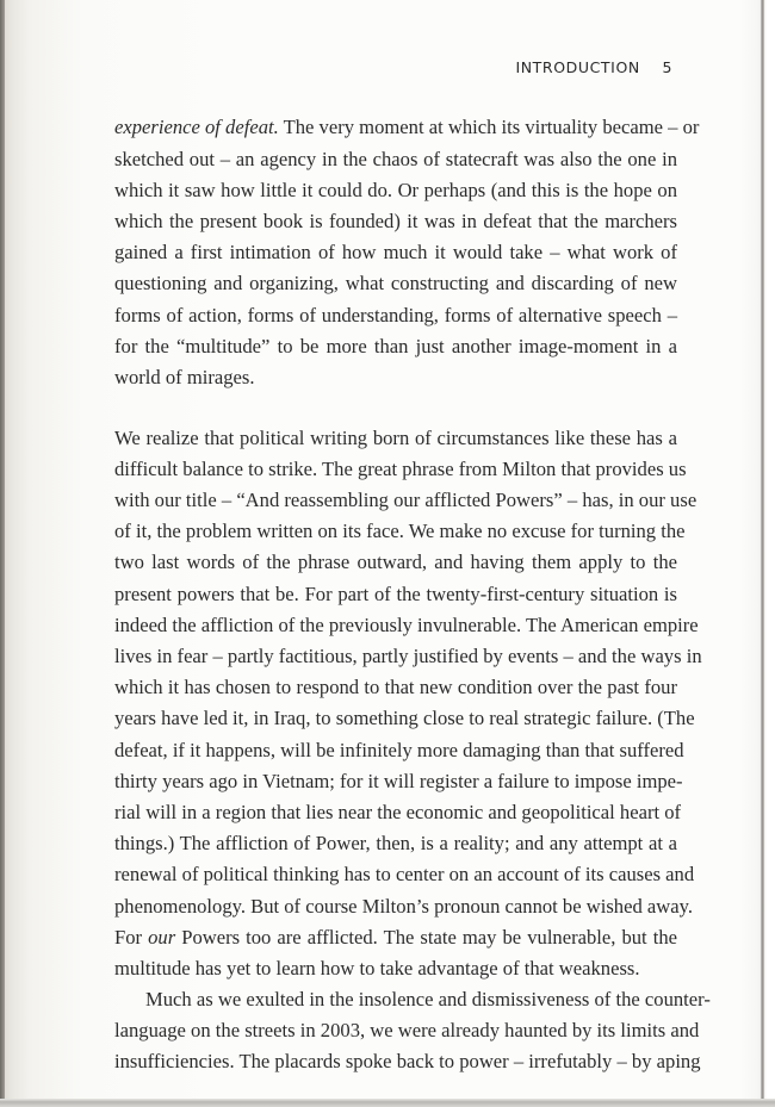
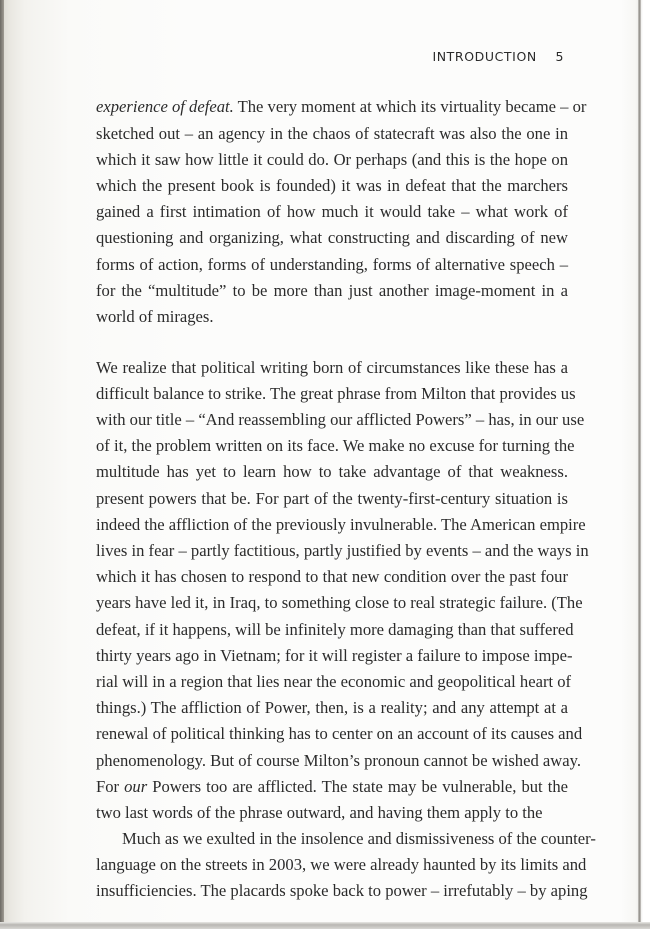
  INTRODUCTION 5
  experience of defeat. The very moment at which its virtuality became – or
  sketched out – an agency in the chaos of statecraft was also the one in
  which it saw how little it could do. Or perhaps (and this is the hope on
  which the present book is founded) it was in defeat that the marchers
  gained a first intimation of how much it would take – what work of
  questioning and organizing, what constructing and discarding of new
  forms of action, forms of understanding, forms of alternative speech –
  for the “multitude” to be more than just another image-moment in a
  world of mirages.
  We realize that political writing born of circumstances like these has a
  difficult balance to strike. The great phrase from Milton that provides us
  with our title – “And reassembling our afflicted Powers” – has, in our use
  of it, the problem written on its face. We make no excuse for turning the
- two last words of the phrase outward, and having them apply to the
+ multitude has yet to learn how to take advantage of that weakness.
  present powers that be. For part of the twenty-first-century situation is
  indeed the affliction of the previously invulnerable. The American empire
  lives in fear – partly factitious, partly justified by events – and the ways in
  which it has chosen to respond to that new condition over the past four
  years have led it, in Iraq, to something close to real strategic failure. (The
  defeat, if it happens, will be infinitely more damaging than that suffered
  thirty years ago in Vietnam; for it will register a failure to impose impe-
  rial will in a region that lies near the economic and geopolitical heart of
  things.) The affliction of Power, then, is a reality; and any attempt at a
  renewal of political thinking has to center on an account of its causes and
  phenomenology. But of course Milton’s pronoun cannot be wished away.
  For our Powers too are afflicted. The state may be vulnerable, but the
- multitude has yet to learn how to take advantage of that weakness.
+ two last words of the phrase outward, and having them apply to the
  Much as we exulted in the insolence and dismissiveness of the counter-
  language on the streets in 2003, we were already haunted by its limits and
  insufficiencies. The placards spoke back to power – irrefutably – by aping
